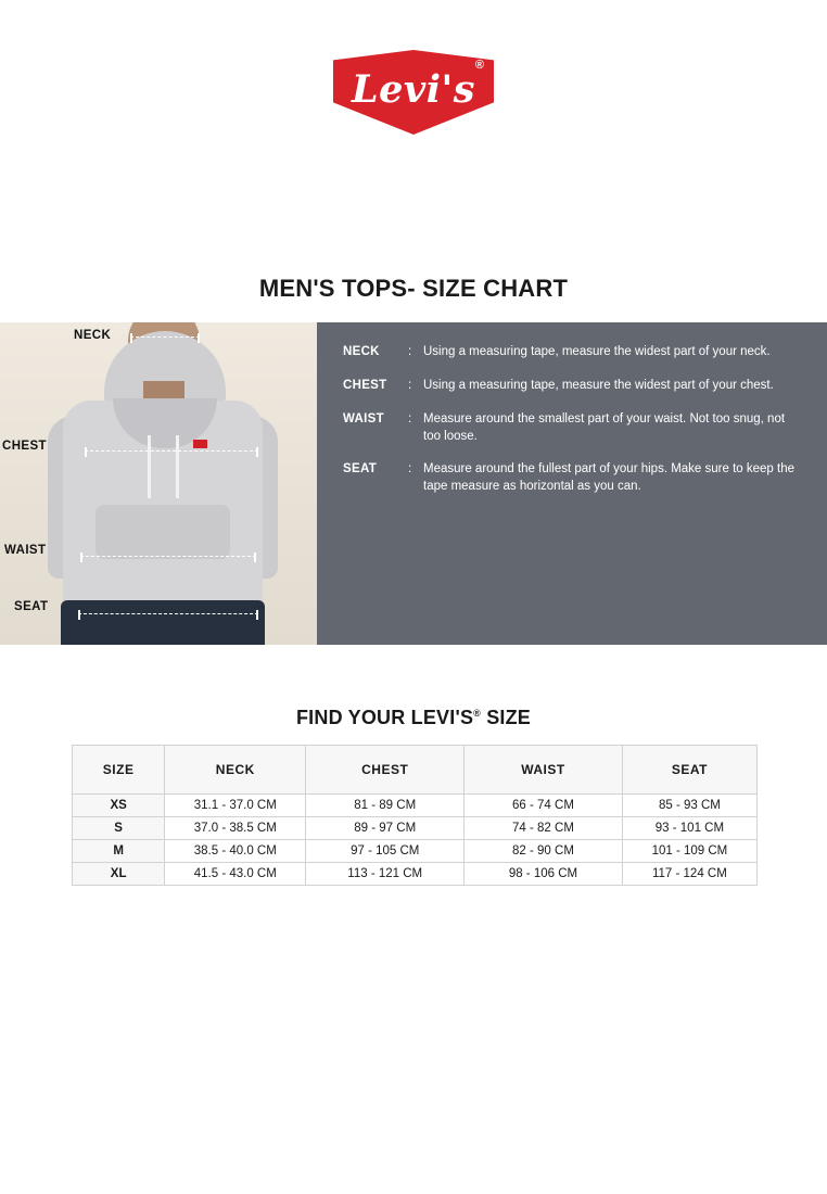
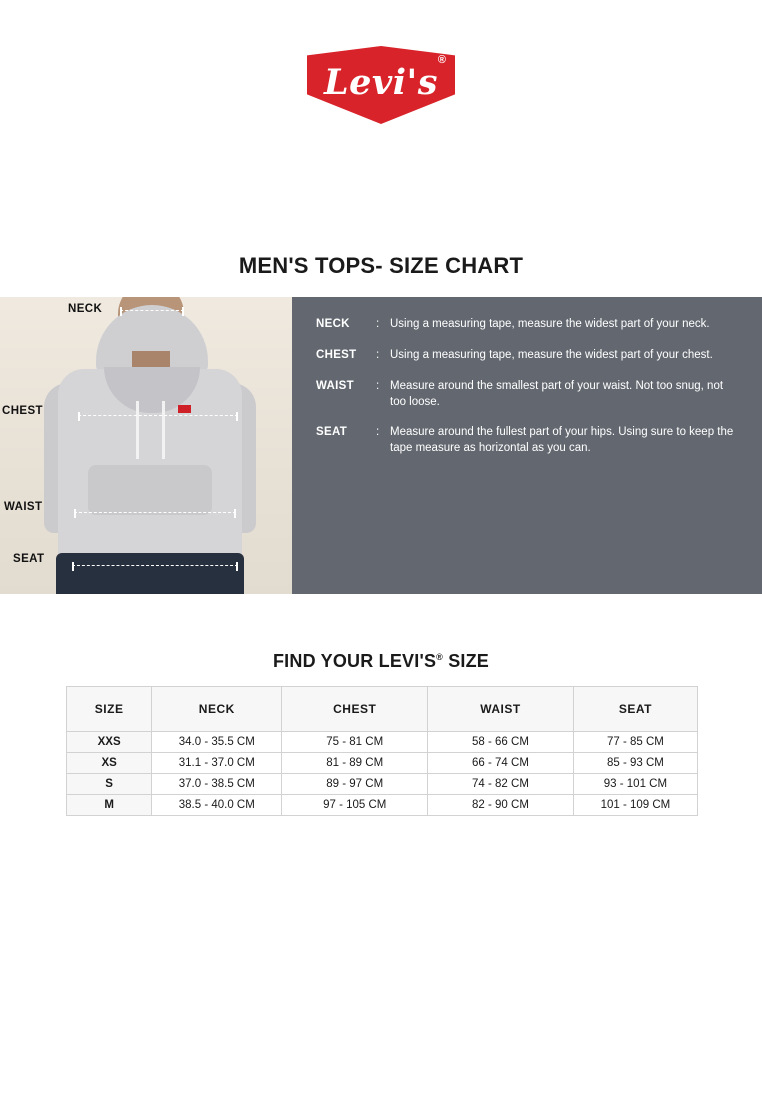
  Levi's
  ®
  MEN'S TOPS- SIZE CHART
  NECK
  :
  Using a measuring tape, measure the widest part of your neck.
  CHEST
  :
  Using a measuring tape, measure the widest part of your chest.
  WAIST
  :
  Measure around the smallest part of your waist. Not too snug, not too loose.
  SEAT
  :
- Measure around the fullest part of your hips. Make sure to keep the tape measure as horizontal as you can.
+ Measure around the fullest part of your hips. Using sure to keep the tape measure as horizontal as you can.
  NECK
  CHEST
  WAIST
  SEAT
  FIND YOUR LEVI'S® SIZE
  SIZE	NECK	CHEST	WAIST	SEAT
+ XXS	34.0 - 35.5 CM	75 - 81 CM	58 - 66 CM	77 - 85 CM
  XS	31.1 - 37.0 CM	81 - 89 CM	66 - 74 CM	85 - 93 CM
  S	37.0 - 38.5 CM	89 - 97 CM	74 - 82 CM	93 - 101 CM
  M	38.5 - 40.0 CM	97 - 105 CM	82 - 90 CM	101 - 109 CM
- XL	41.5 - 43.0 CM	113 - 121 CM	98 - 106 CM	117 - 124 CM
